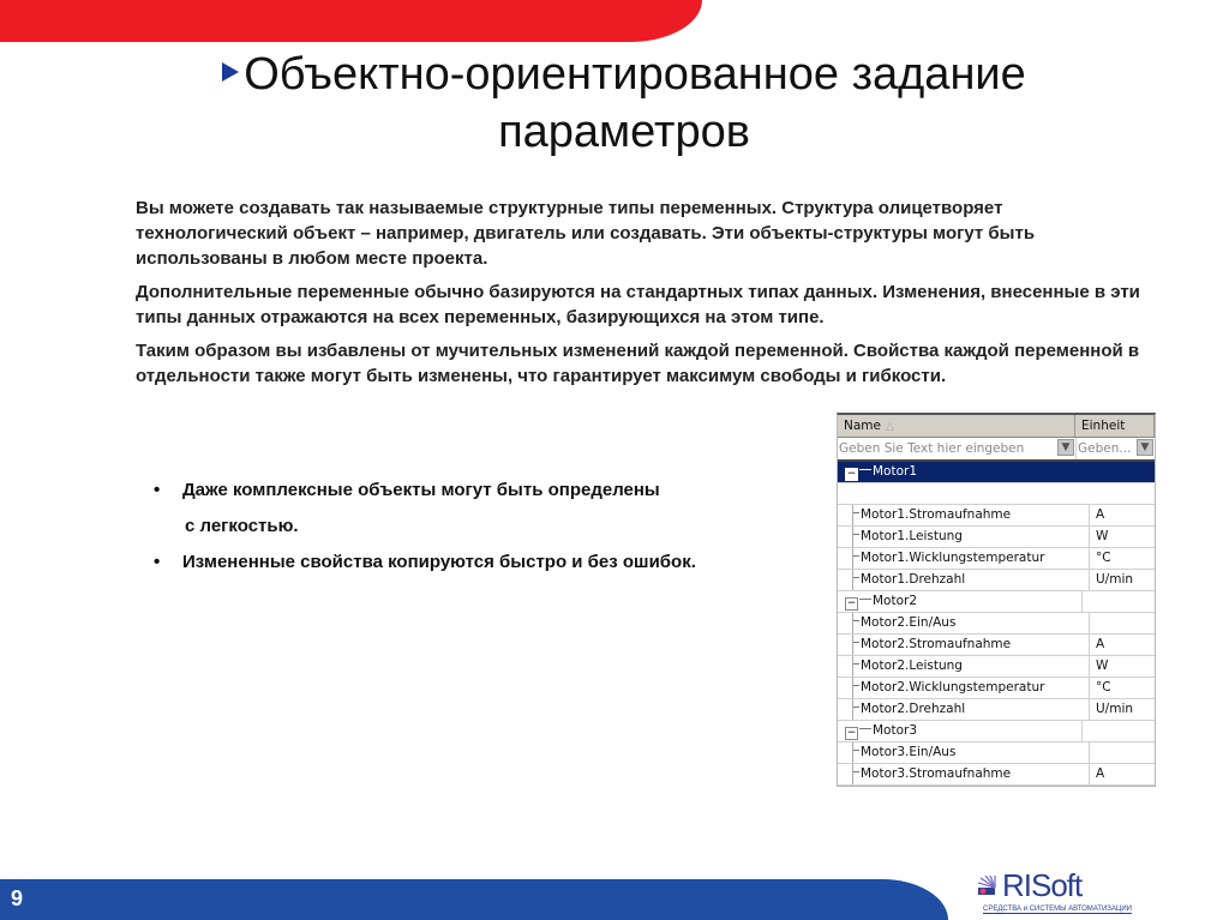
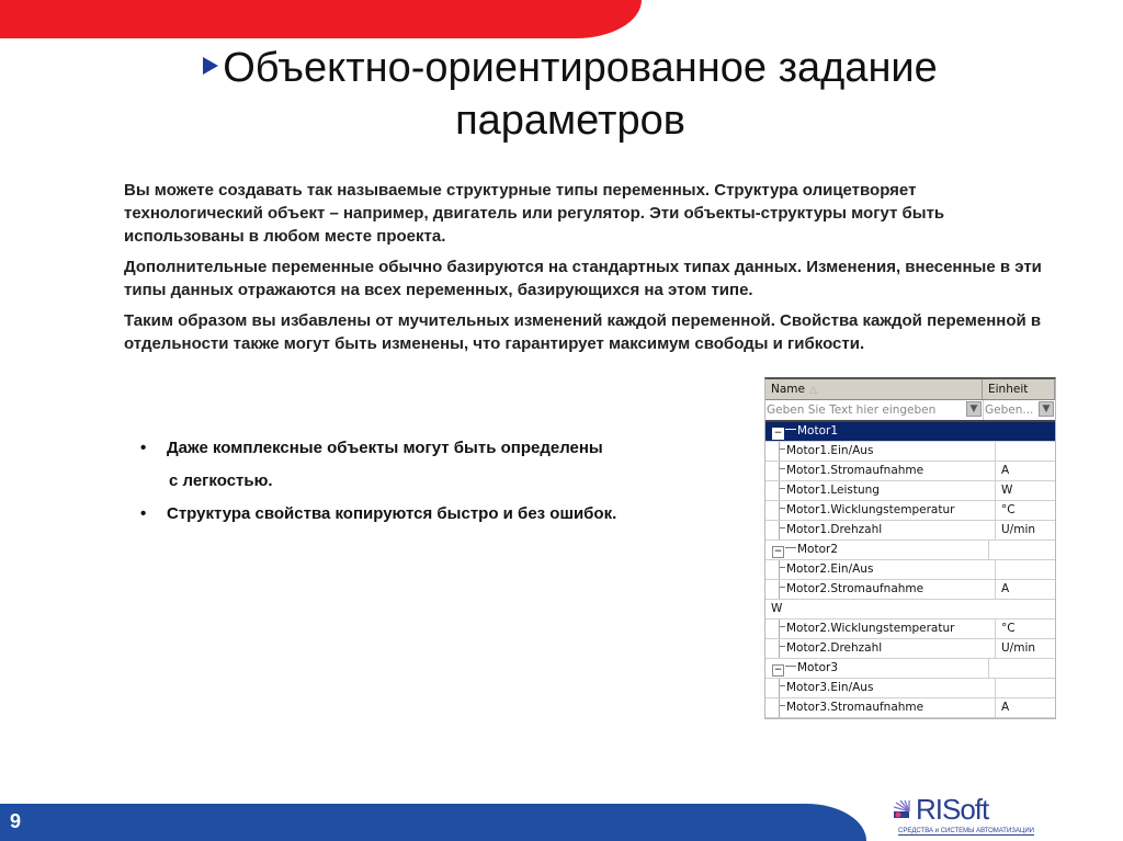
  Объектно-ориентированное задание
  параметров
- Вы можете создавать так называемые структурные типы переменных. Структура олицетворяет технологический объект – например, двигатель или создавать. Эти объекты-структуры могут быть использованы в любом месте проекта.
+ Вы можете создавать так называемые структурные типы переменных. Структура олицетворяет технологический объект – например, двигатель или регулятор. Эти объекты-структуры могут быть использованы в любом месте проекта.
  Дополнительные переменные обычно базируются на стандартных типах данных. Изменения, внесенные в эти типы данных отражаются на всех переменных, базирующихся на этом типе.
  Таким образом вы избавлены от мучительных изменений каждой переменной. Свойства каждой переменной в отдельности также могут быть изменены, что гарантирует максимум свободы и гибкости.
  Даже комплексные объекты могут быть определены
  с легкостью.
- Измененные свойства копируются быстро и без ошибок.
+ Структура свойства копируются быстро и без ошибок.
  Name △
  Einheit
  Geben Sie Text hier eingeben
  ▼
  Geben...
  ▼
  − Motor1
+ Motor1.Ein/Aus
  Motor1.Stromaufnahme
  A
  Motor1.Leistung
  W
  Motor1.Wicklungstemperatur
  °C
  Motor1.Drehzahl
  U/min
  − Motor2
  Motor2.Ein/Aus
  Motor2.Stromaufnahme
  A
- Motor2.Leistung
  W
  Motor2.Wicklungstemperatur
  °C
  Motor2.Drehzahl
  U/min
  − Motor3
  Motor3.Ein/Aus
  Motor3.Stromaufnahme
  A
  9
  RISoft
